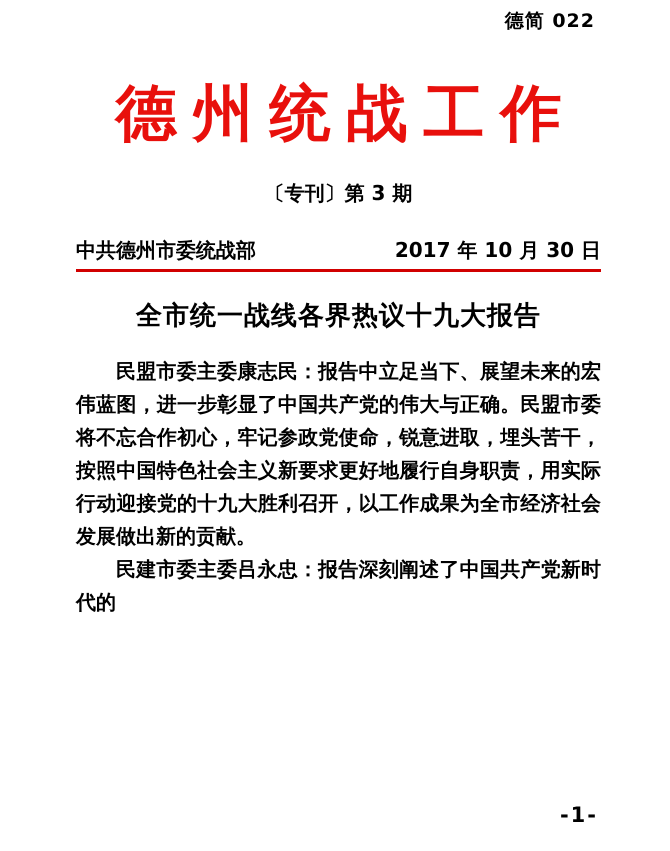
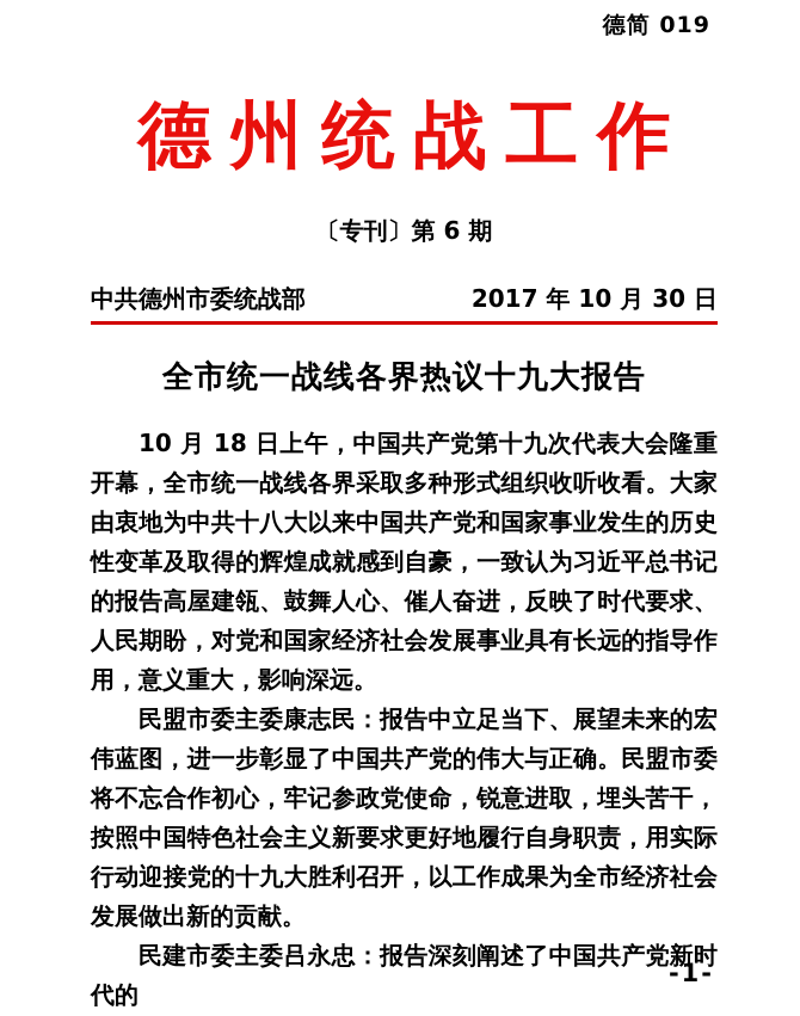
- 德简 022
+ 德简 019
  德州统战工作
- 〔专刊〕第 3 期
+ 〔专刊〕第 6 期
  中共德州市委统战部
  2017 年 10 月 30 日
  全市统一战线各界热议十九大报告
+ 10 月 18 日上午，中国共产党第十九次代表大会隆重开幕，全市统一战线各界采取多种形式组织收听收看。大家由衷地为中共十八大以来中国共产党和国家事业发生的历史性变革及取得的辉煌成就感到自豪，一致认为习近平总书记的报告高屋建瓴、鼓舞人心、催人奋进，反映了时代要求、人民期盼，对党和国家经济社会发展事业具有长远的指导作用，意义重大，影响深远。
  民盟市委主委康志民：报告中立足当下、展望未来的宏伟蓝图，进一步彰显了中国共产党的伟大与正确。民盟市委将不忘合作初心，牢记参政党使命，锐意进取，埋头苦干，按照中国特色社会主义新要求更好地履行自身职责，用实际行动迎接党的十九大胜利召开，以工作成果为全市经济社会发展做出新的贡献。
  民建市委主委吕永忠：报告深刻阐述了中国共产党新时代的
  -1-
